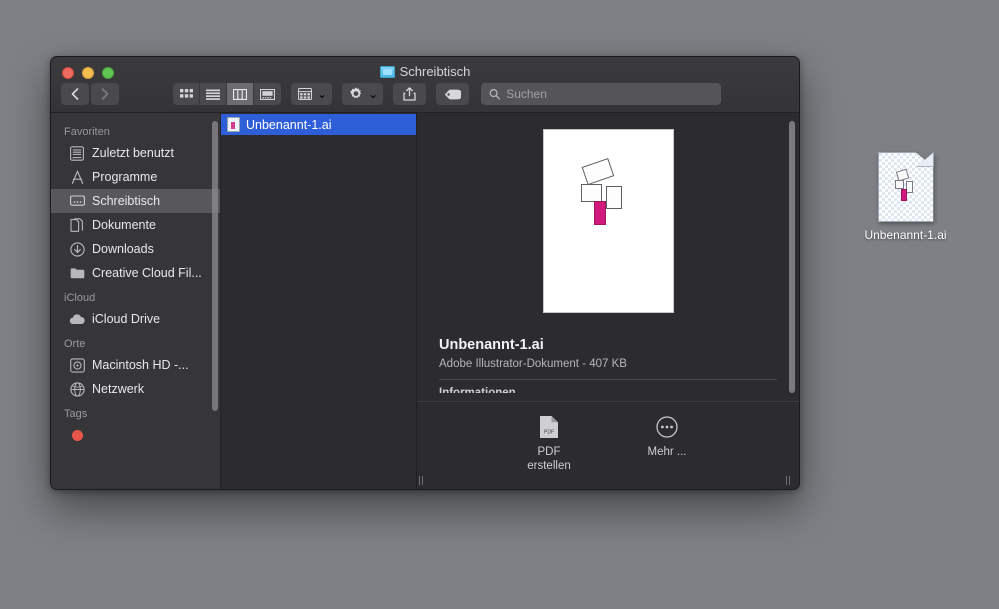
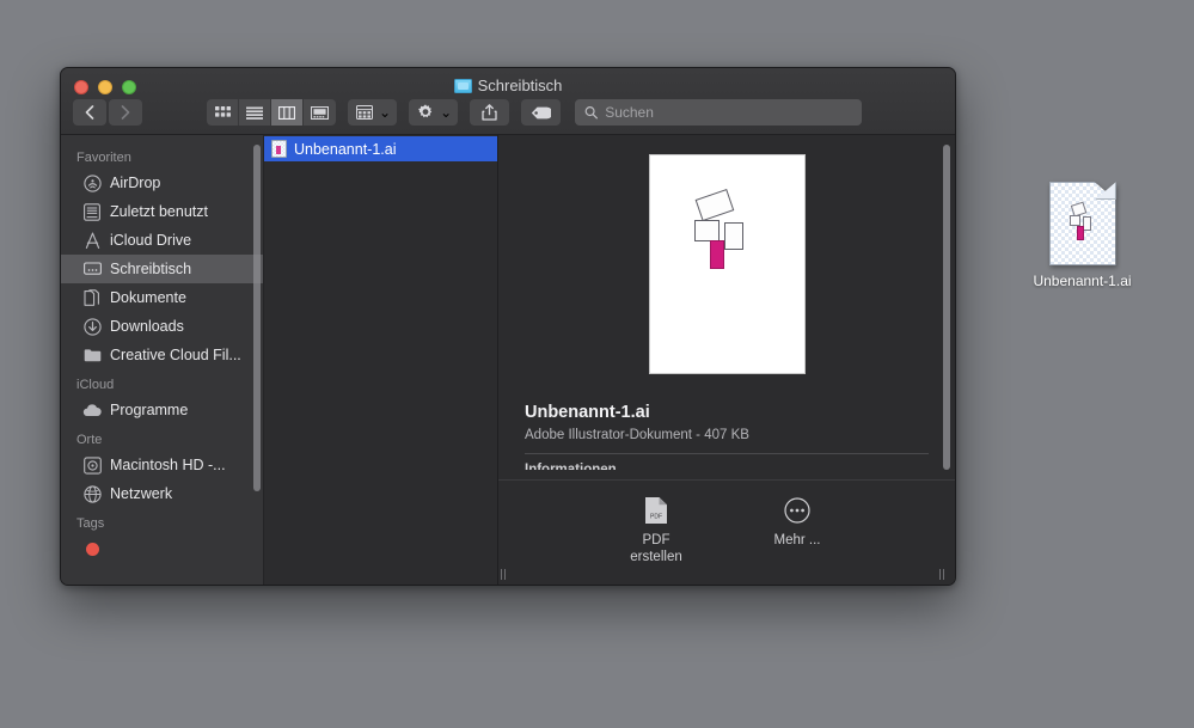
  Unbenannt-1.ai
  Schreibtisch
  ⌄
  ⌄
  Suchen
  Favoriten
+ AirDrop
  Zuletzt benutzt
- Programme
+ iCloud Drive
  Schreibtisch
  Dokumente
  Downloads
  Creative Cloud Fil...
  iCloud
- iCloud Drive
+ Programme
  Orte
  Macintosh HD -...
  Netzwerk
  Tags
  Unbenannt-1.ai
  Unbenannt-1.ai
  Adobe Illustrator-Dokument - 407 KB
  PDF
  erstellen
  Mehr ...
